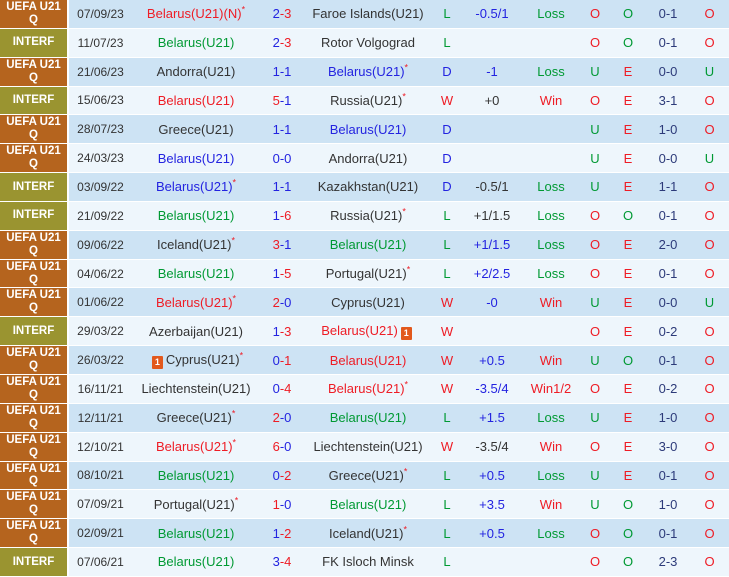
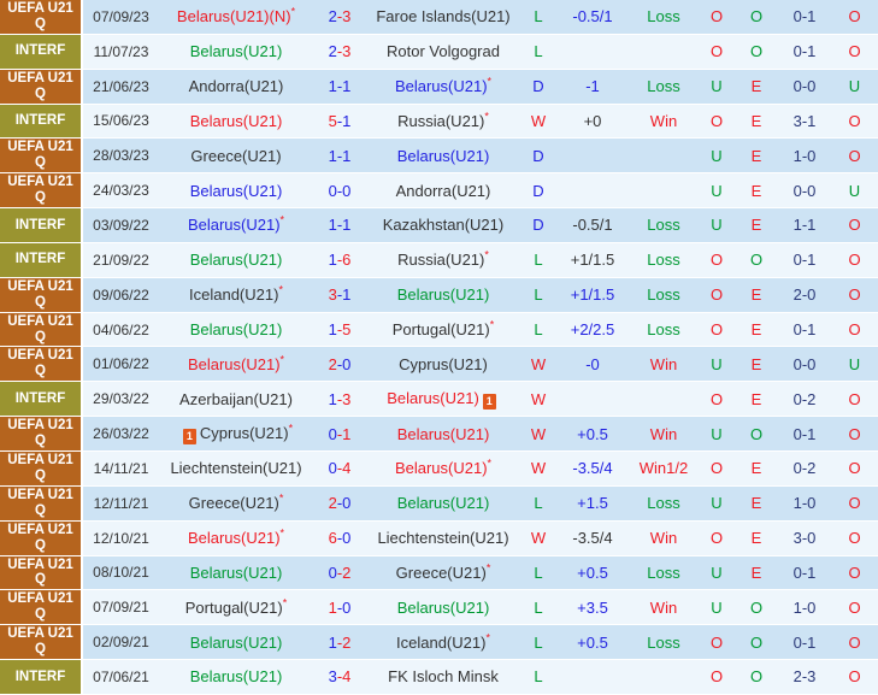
  UEFA U21 Q	07/09/23	Belarus(U21)(N)*	2-3	Faroe Islands(U21)	L	-0.5/1	Loss	O	O	0-1	O
  INTERF	11/07/23	Belarus(U21)	2-3	Rotor Volgograd	L			O	O	0-1	O
  UEFA U21 Q	21/06/23	Andorra(U21)	1-1	Belarus(U21)*	D	-1	Loss	U	E	0-0	U
  INTERF	15/06/23	Belarus(U21)	5-1	Russia(U21)*	W	+0	Win	O	E	3-1	O
- UEFA U21 Q	28/07/23	Greece(U21)	1-1	Belarus(U21)	D			U	E	1-0	O
+ UEFA U21 Q	28/03/23	Greece(U21)	1-1	Belarus(U21)	D			U	E	1-0	O
  UEFA U21 Q	24/03/23	Belarus(U21)	0-0	Andorra(U21)	D			U	E	0-0	U
  INTERF	03/09/22	Belarus(U21)*	1-1	Kazakhstan(U21)	D	-0.5/1	Loss	U	E	1-1	O
  INTERF	21/09/22	Belarus(U21)	1-6	Russia(U21)*	L	+1/1.5	Loss	O	O	0-1	O
  UEFA U21 Q	09/06/22	Iceland(U21)*	3-1	Belarus(U21)	L	+1/1.5	Loss	O	E	2-0	O
  UEFA U21 Q	04/06/22	Belarus(U21)	1-5	Portugal(U21)*	L	+2/2.5	Loss	O	E	0-1	O
  UEFA U21 Q	01/06/22	Belarus(U21)*	2-0	Cyprus(U21)	W	-0	Win	U	E	0-0	U
  INTERF	29/03/22	Azerbaijan(U21)	1-3	Belarus(U21) 1	W			O	E	0-2	O
  UEFA U21 Q	26/03/22	1 Cyprus(U21)*	0-1	Belarus(U21)	W	+0.5	Win	U	O	0-1	O
- UEFA U21 Q	16/11/21	Liechtenstein(U21)	0-4	Belarus(U21)*	W	-3.5/4	Win1/2	O	E	0-2	O
+ UEFA U21 Q	14/11/21	Liechtenstein(U21)	0-4	Belarus(U21)*	W	-3.5/4	Win1/2	O	E	0-2	O
  UEFA U21 Q	12/11/21	Greece(U21)*	2-0	Belarus(U21)	L	+1.5	Loss	U	E	1-0	O
  UEFA U21 Q	12/10/21	Belarus(U21)*	6-0	Liechtenstein(U21)	W	-3.5/4	Win	O	E	3-0	O
  UEFA U21 Q	08/10/21	Belarus(U21)	0-2	Greece(U21)*	L	+0.5	Loss	U	E	0-1	O
  UEFA U21 Q	07/09/21	Portugal(U21)*	1-0	Belarus(U21)	L	+3.5	Win	U	O	1-0	O
  UEFA U21 Q	02/09/21	Belarus(U21)	1-2	Iceland(U21)*	L	+0.5	Loss	O	O	0-1	O
  INTERF	07/06/21	Belarus(U21)	3-4	FK Isloch Minsk	L			O	O	2-3	O
